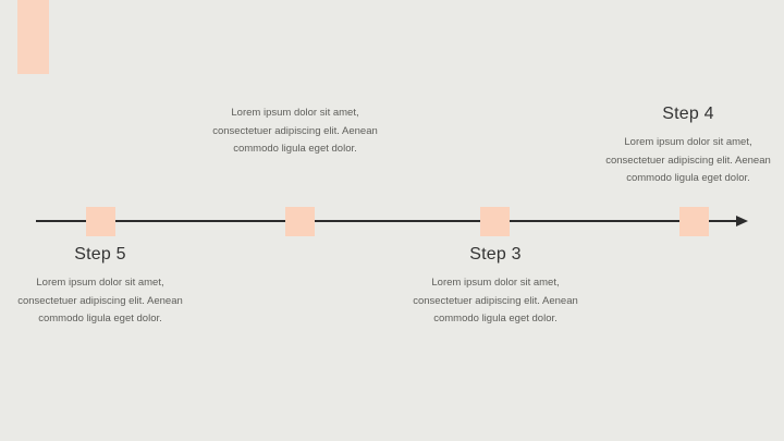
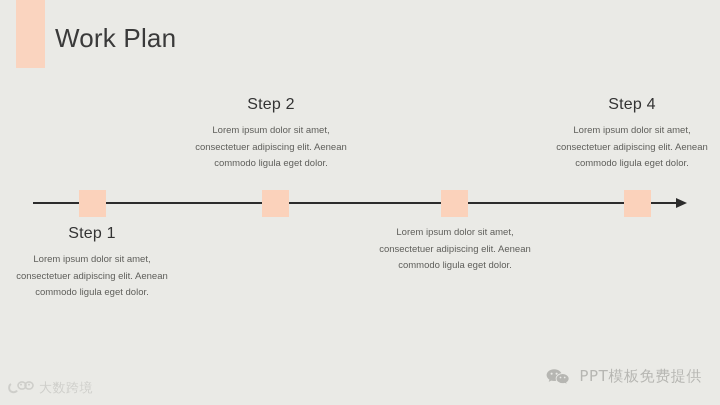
+ Work Plan
- Step 5
+ Step 1
  Lorem ipsum dolor sit amet,
  consectetuer adipiscing elit. Aenean
  commodo ligula eget dolor.
+ Step 2
  Lorem ipsum dolor sit amet,
  consectetuer adipiscing elit. Aenean
  commodo ligula eget dolor.
- Step 3
  Lorem ipsum dolor sit amet,
  consectetuer adipiscing elit. Aenean
  commodo ligula eget dolor.
  Step 4
  Lorem ipsum dolor sit amet,
  consectetuer adipiscing elit. Aenean
  commodo ligula eget dolor.
+ 大数跨境
+ PPT模板免费提供
